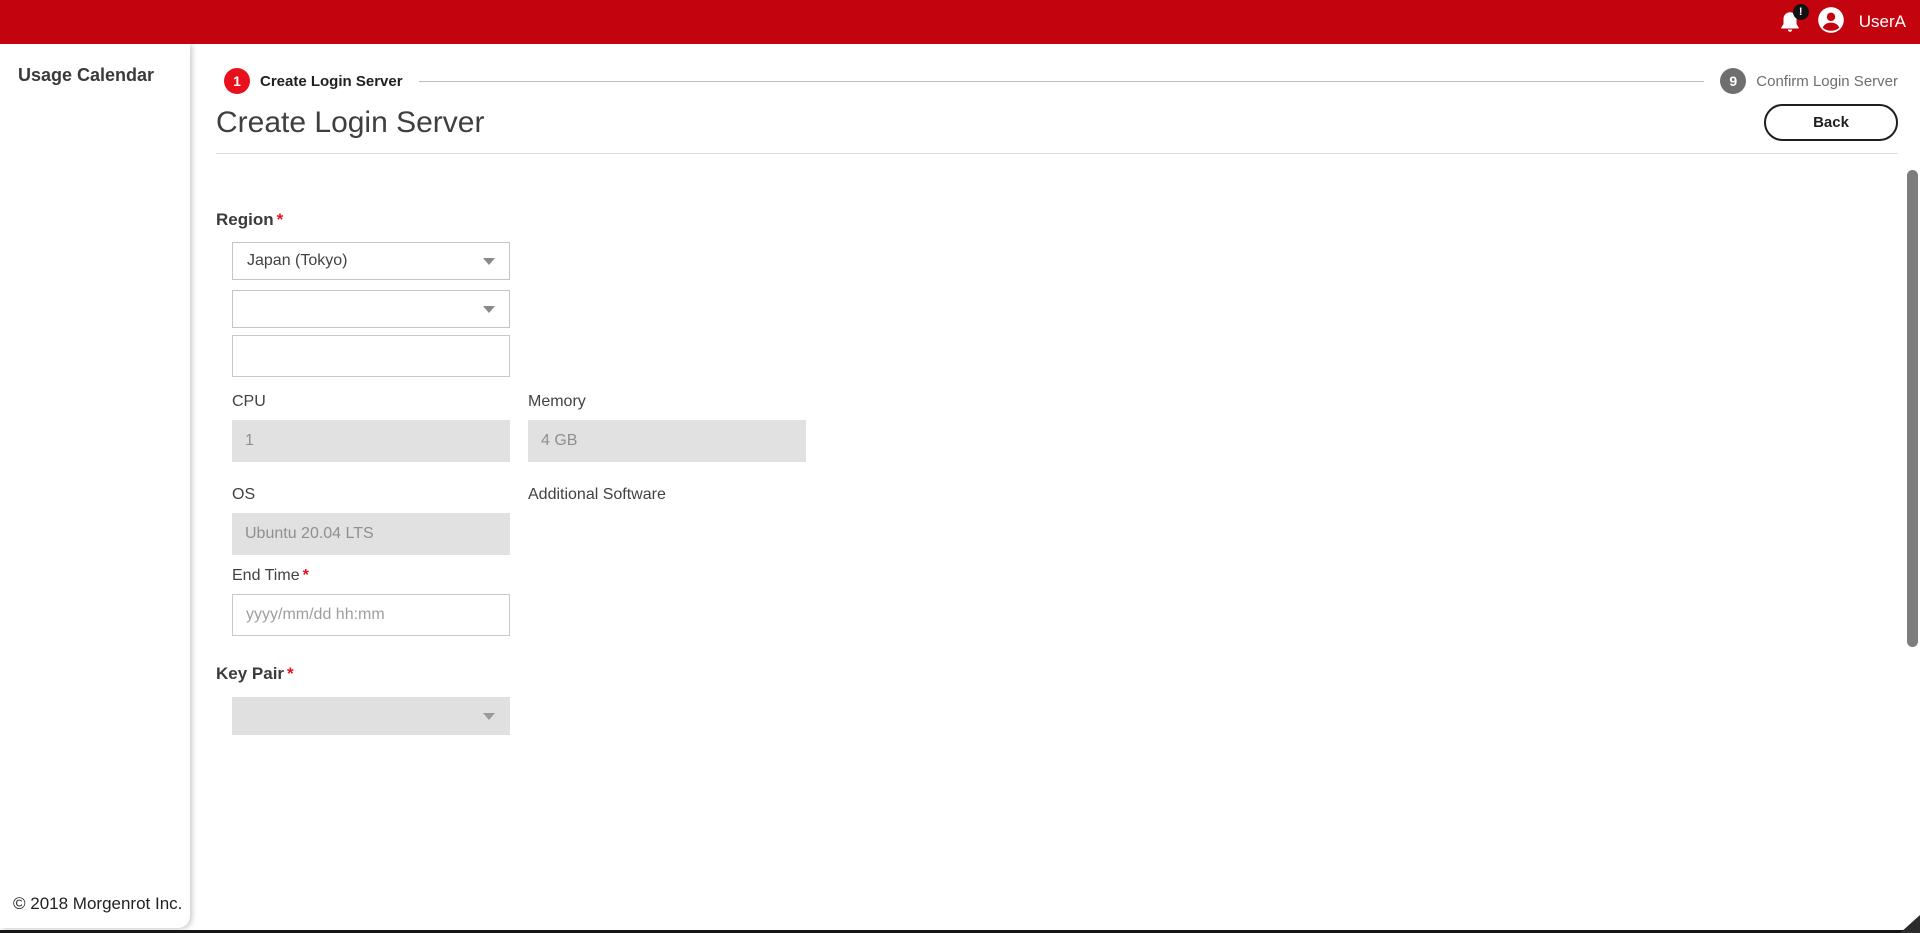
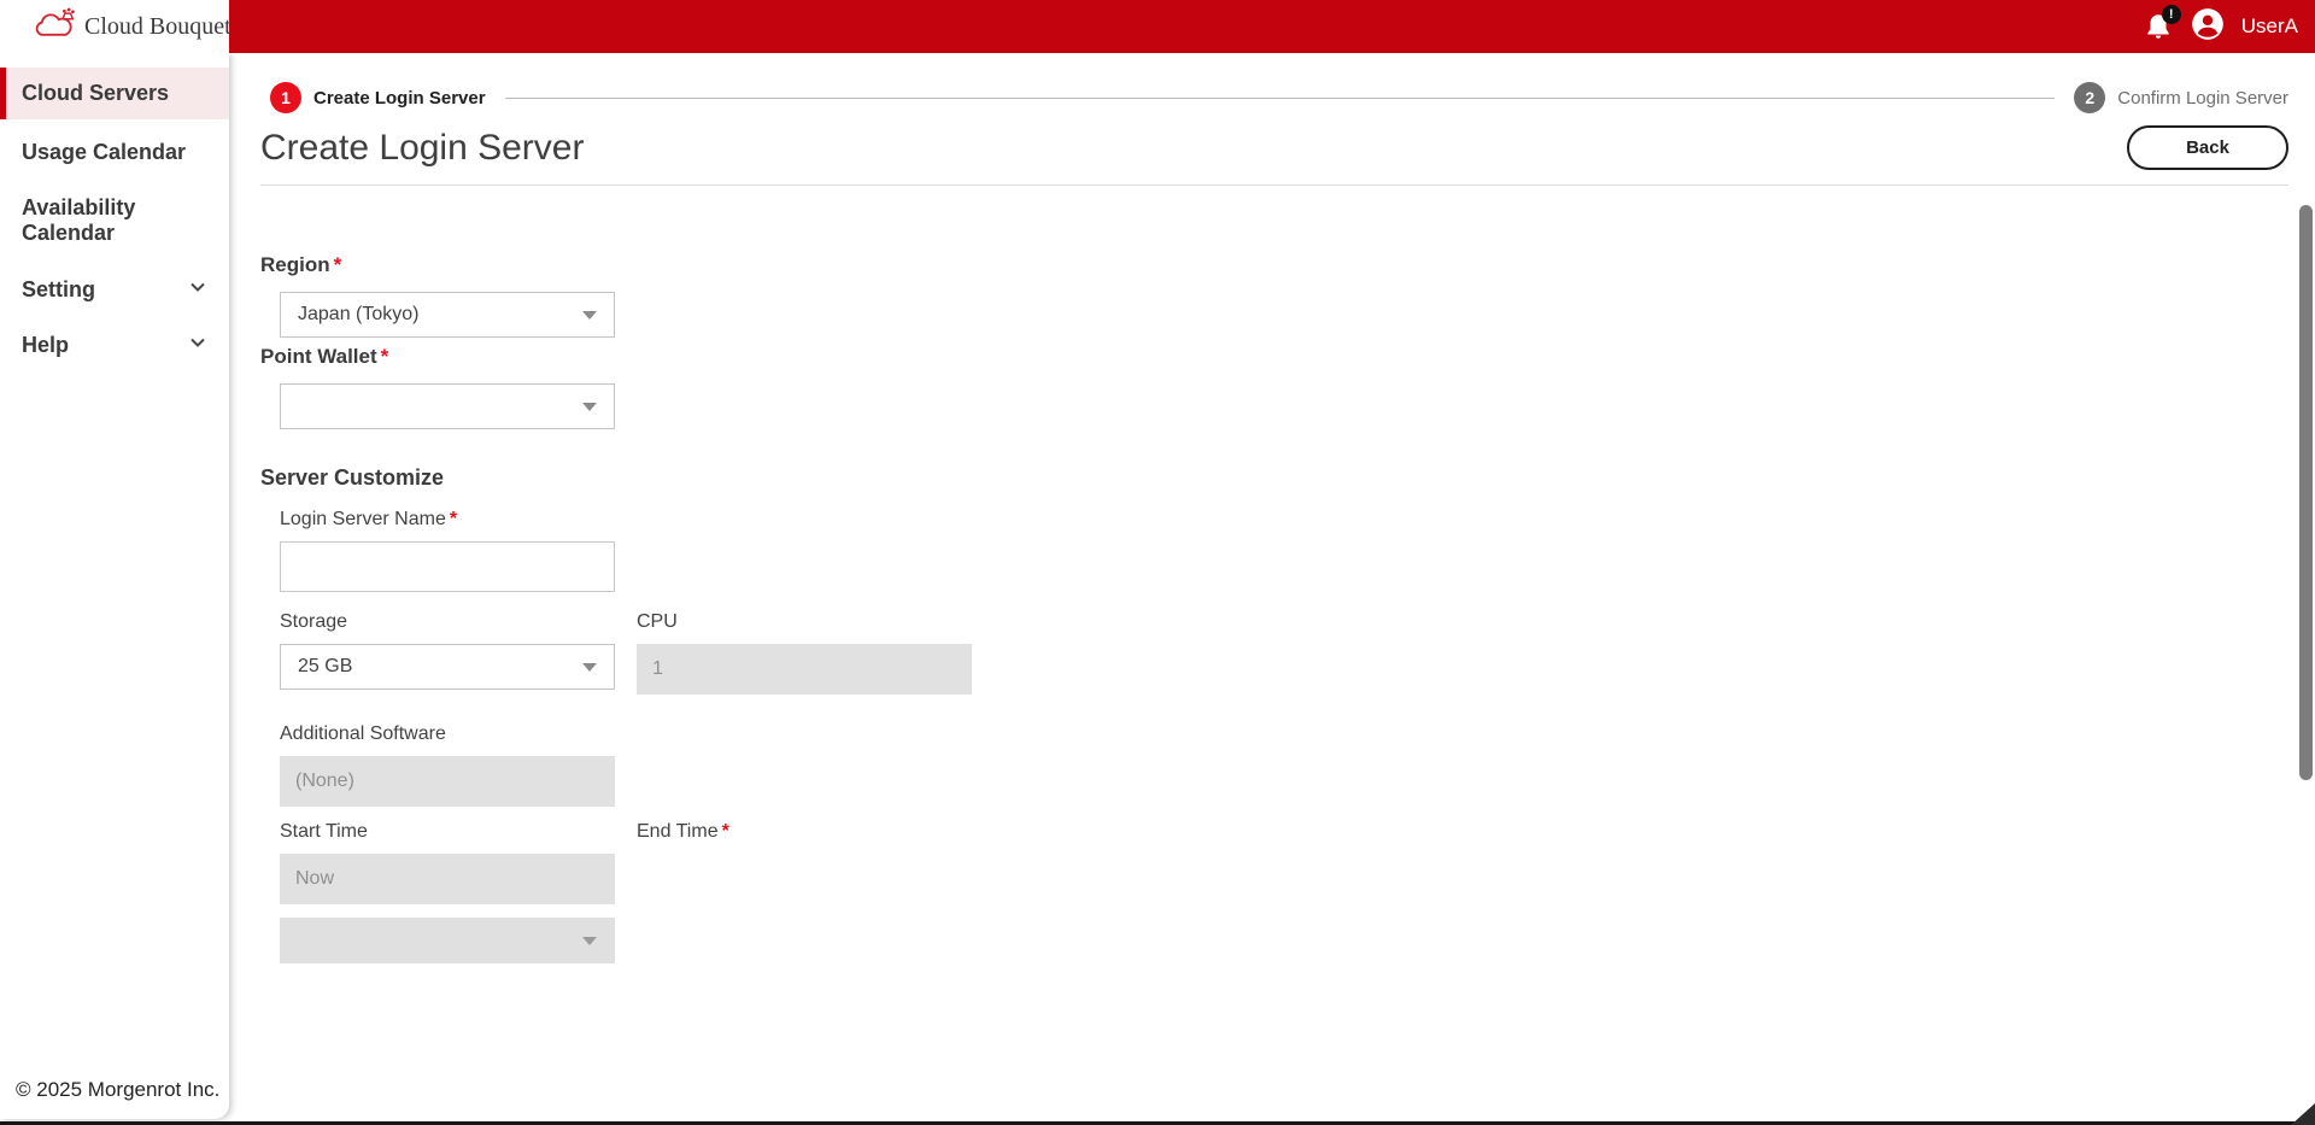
  !
  UserA
+ Cloud Bouquet
+ Cloud Servers
  Usage Calendar
+ Availability Calendar
+ Setting
+ Help
- © 2018 Morgenrot Inc.
+ © 2025 Morgenrot Inc.
  1
  Create Login Server
- 9
+ 2
  Confirm Login Server
  Create Login Server
  Back
  Region *
  Japan (Tokyo)
+ Point Wallet *
+ Server Customize
+ Login Server Name *
+ Storage
+ 25 GB
  CPU
  1
- Memory
- 4 GB
- OS
- Ubuntu 20.04 LTS
  Additional Software
+ (None)
+ Start Time
+ Now
  End Time *
- yyyy/mm/dd hh:mm
- Key Pair *
